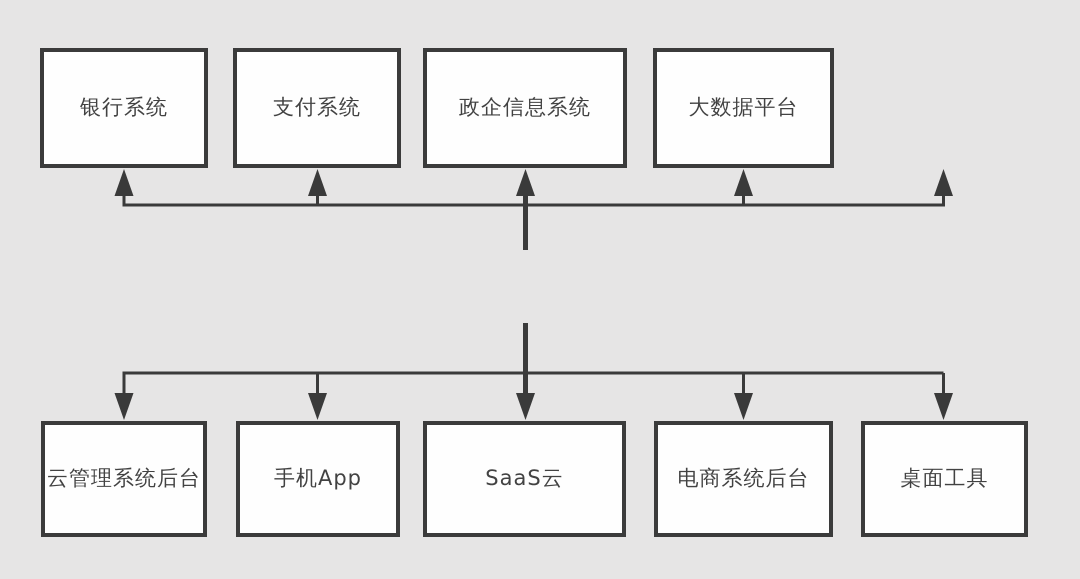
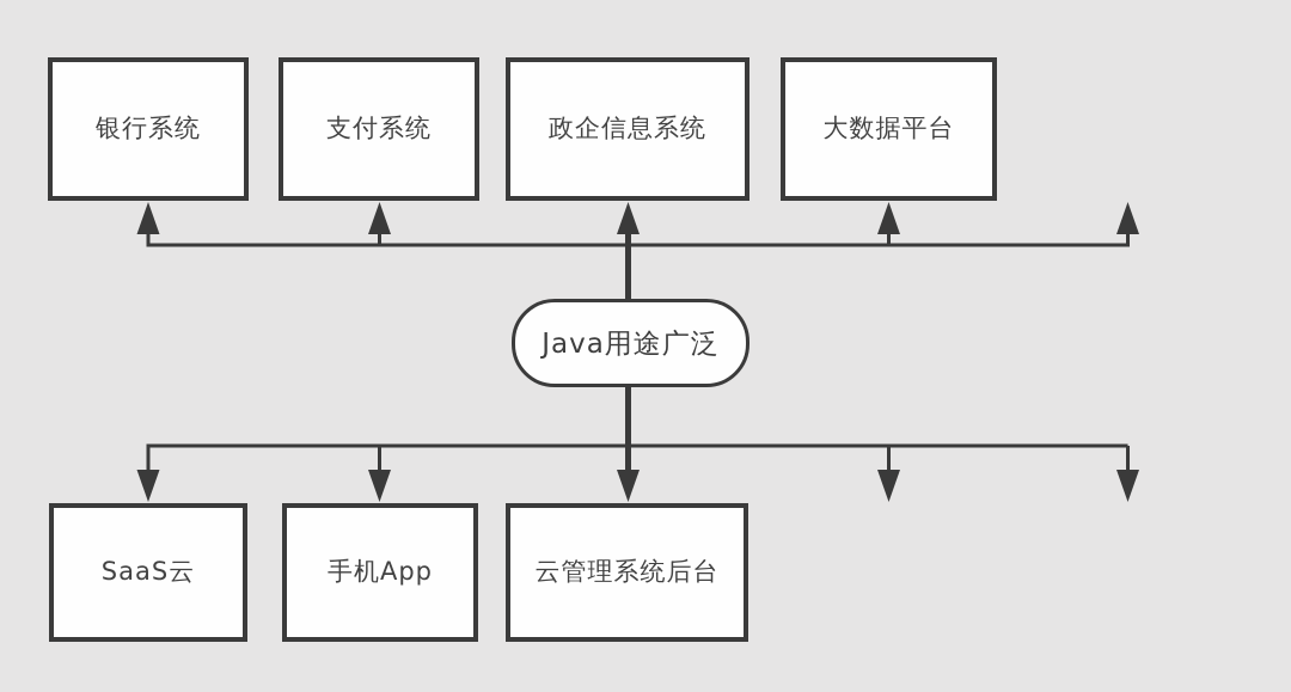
  银行系统
  支付系统
  政企信息系统
  大数据平台
+ Java用途广泛
- 云管理系统后台
+ SaaS云
  手机App
- SaaS云
+ 云管理系统后台
- 电商系统后台
- 桌面工具
